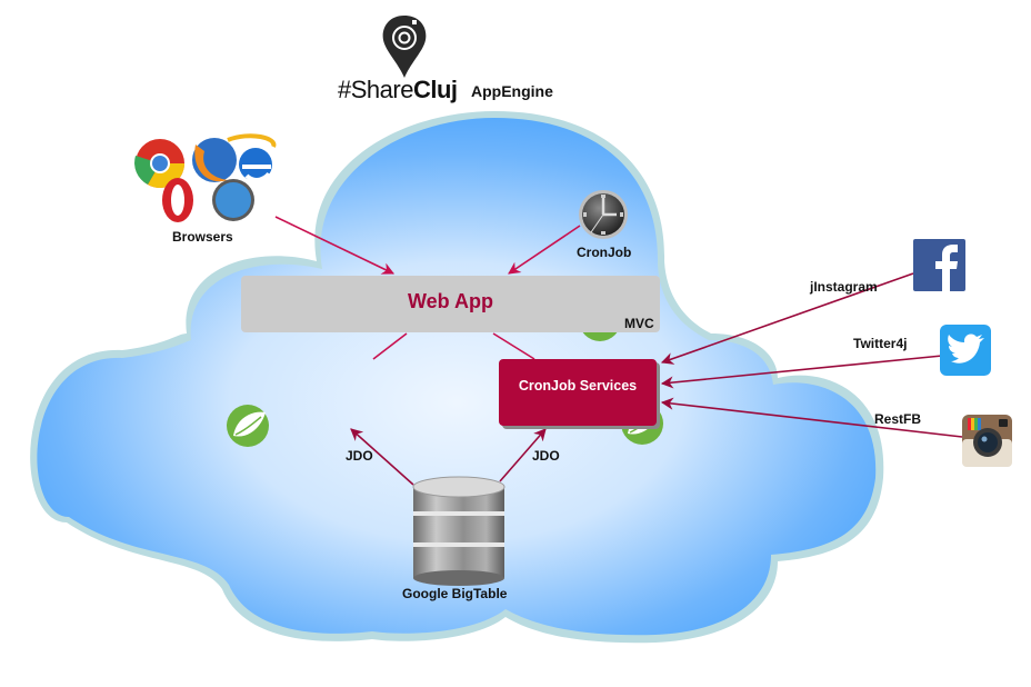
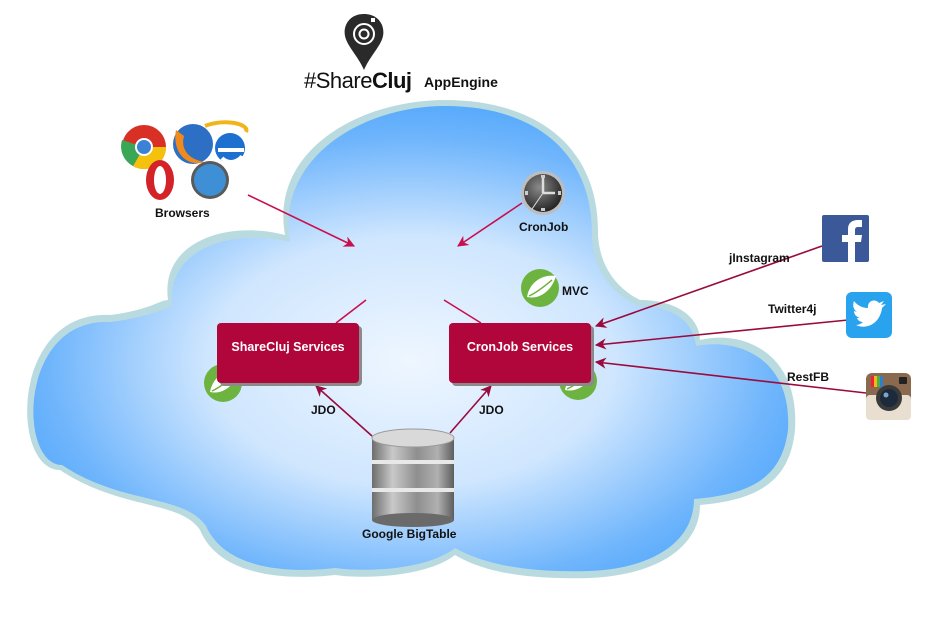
  #ShareCluj
  AppEngine
  Browsers
  CronJob
- Web App
  MVC
+ ShareCluj Services
  CronJob Services
  JDO
  JDO
  Google BigTable
  jInstagram
  Twitter4j
  RestFB
